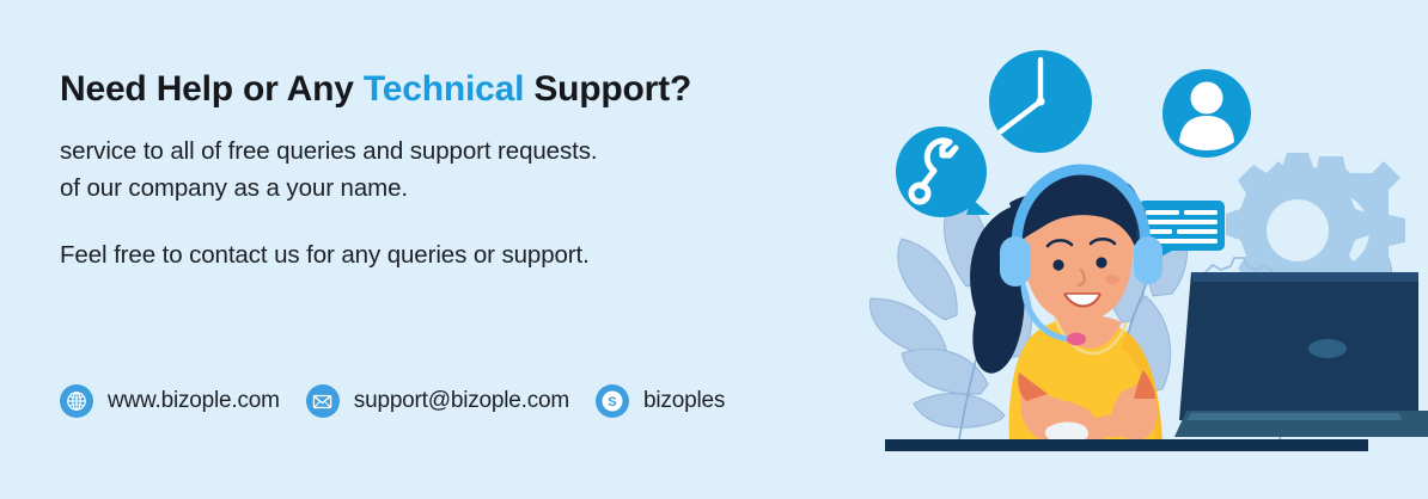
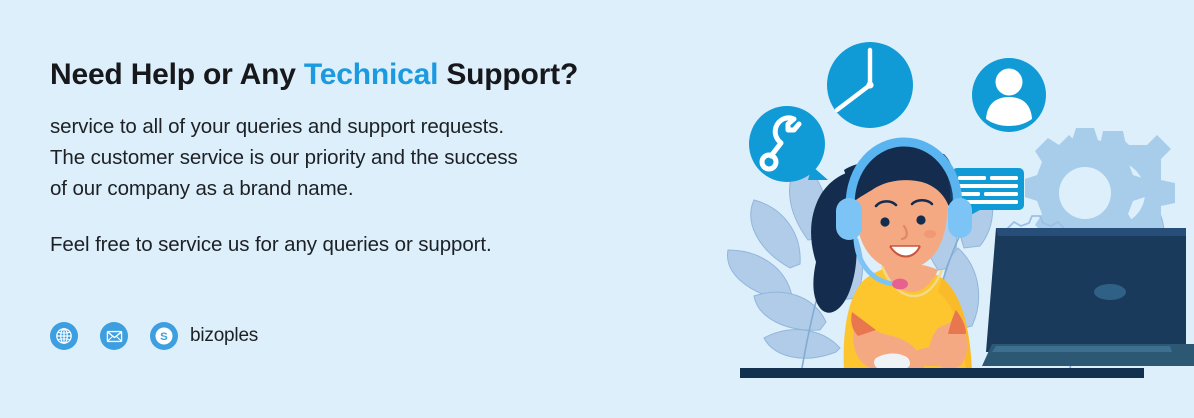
  Need Help or Any Technical Support?
- service to all of free queries and support requests.
+ service to all of your queries and support requests.
+ The customer service is our priority and the success
- of our company as a your name.
+ of our company as a brand name.
- Feel free to contact us for any queries or support.
+ Feel free to service us for any queries or support.
- www.bizople.com
- support@bizople.com
  S
  bizoples
